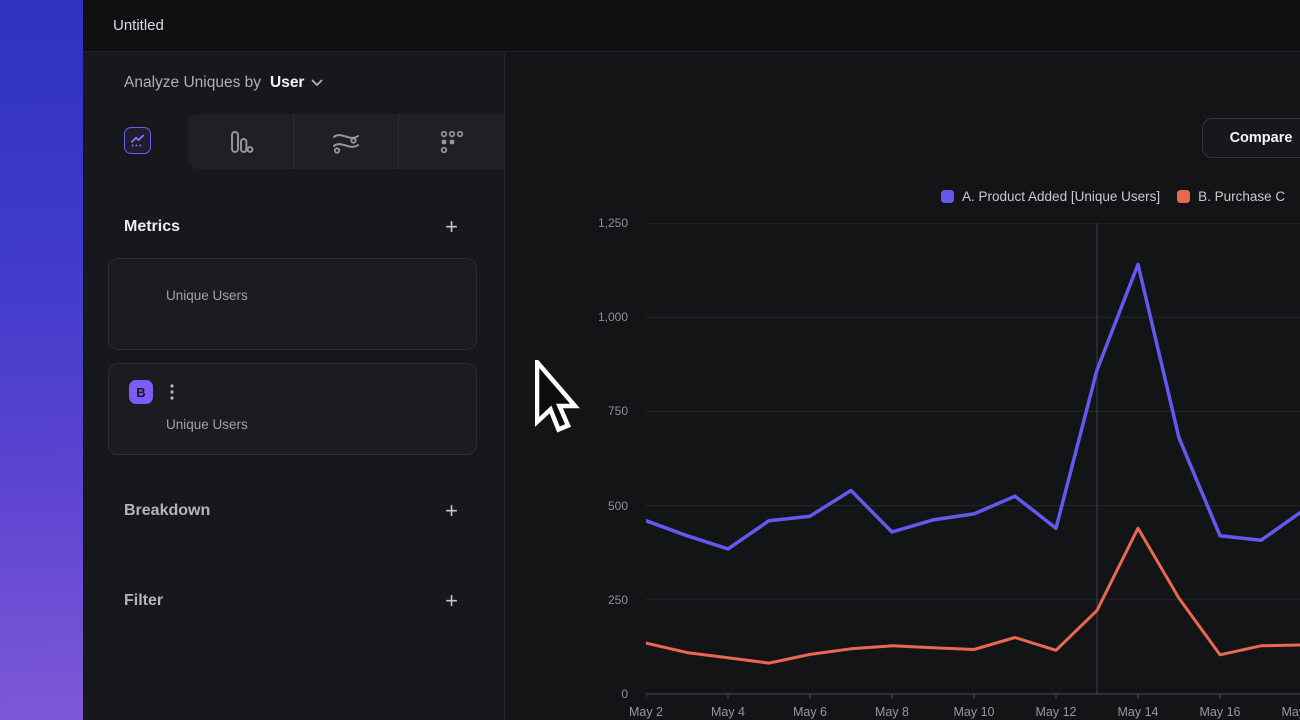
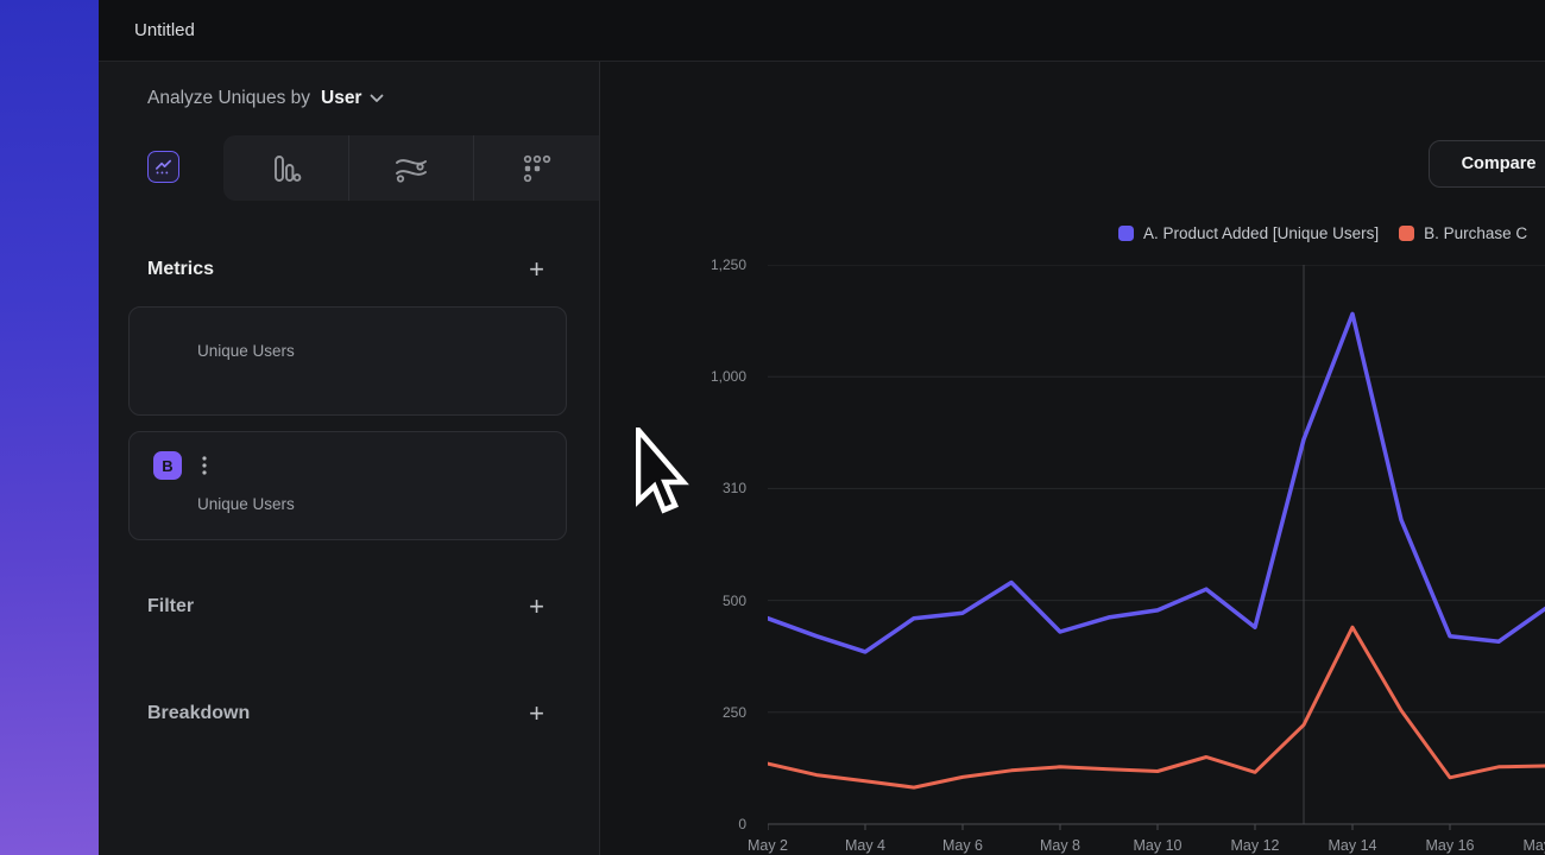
  Untitled
  Analyze Uniques by
  User
  Metrics
  +
  Unique Users
  B
  Unique Users
- Breakdown
+ Filter
  +
- Filter
+ Breakdown
  +
  Compare
  A. Product Added [Unique Users]
  B. Purchase C
  0
  250
  500
- 750
+ 310
  1,000
  1,250
  May 2
  May 4
  May 6
  May 8
  May 10
  May 12
  May 14
  May 16
